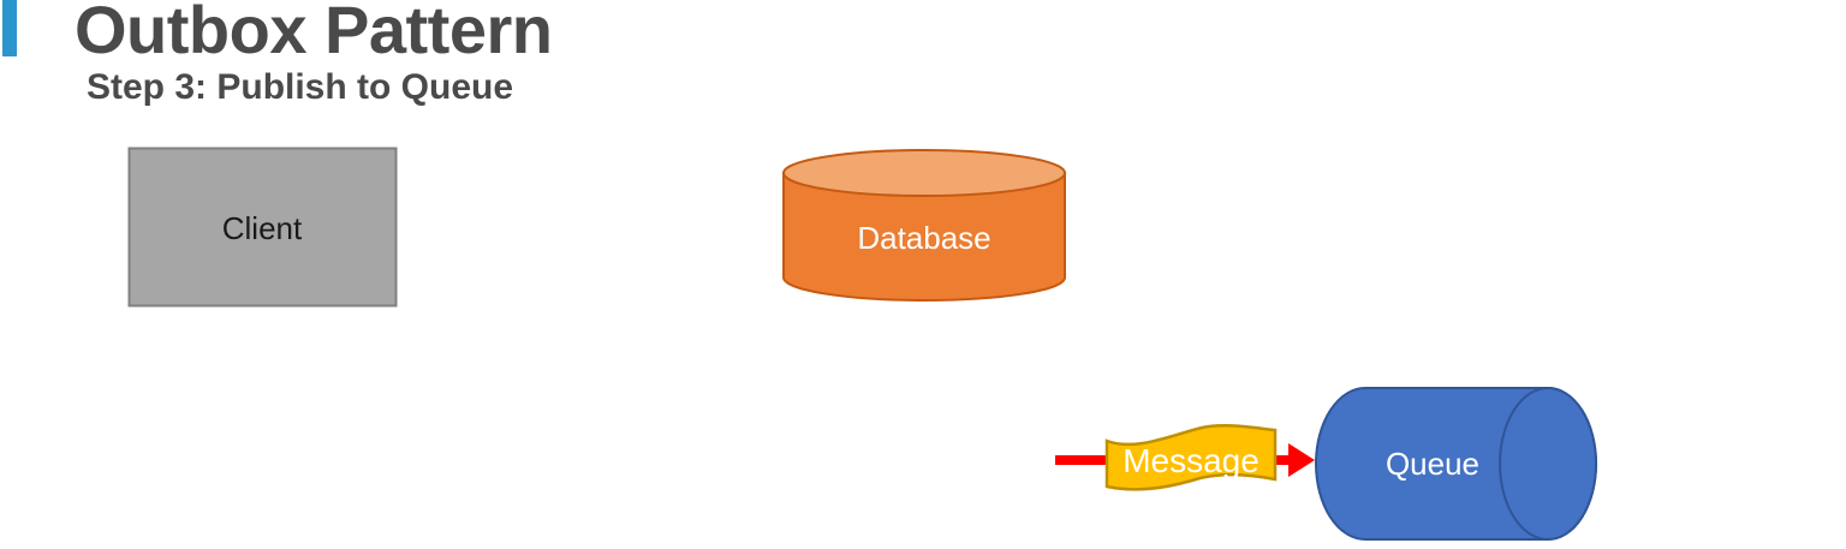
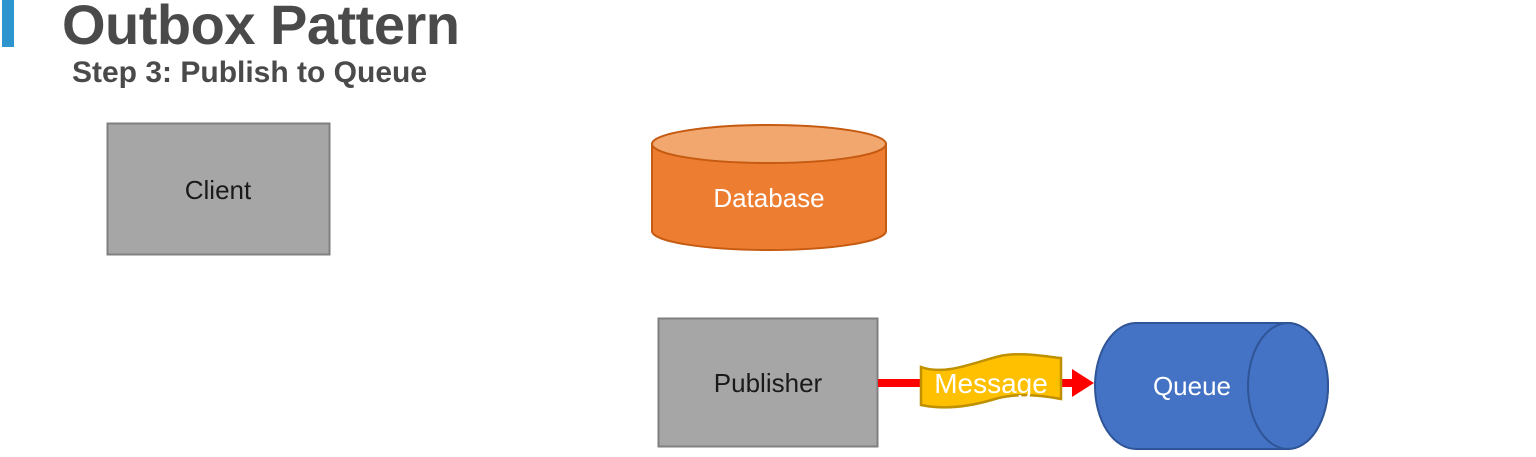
  Outbox Pattern
  Step 3: Publish to Queue
  Client
  Database
+ Publisher
  Queue
  Message
